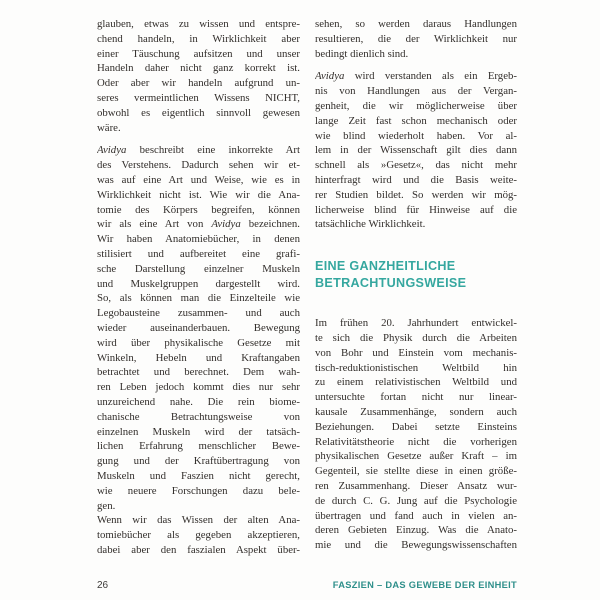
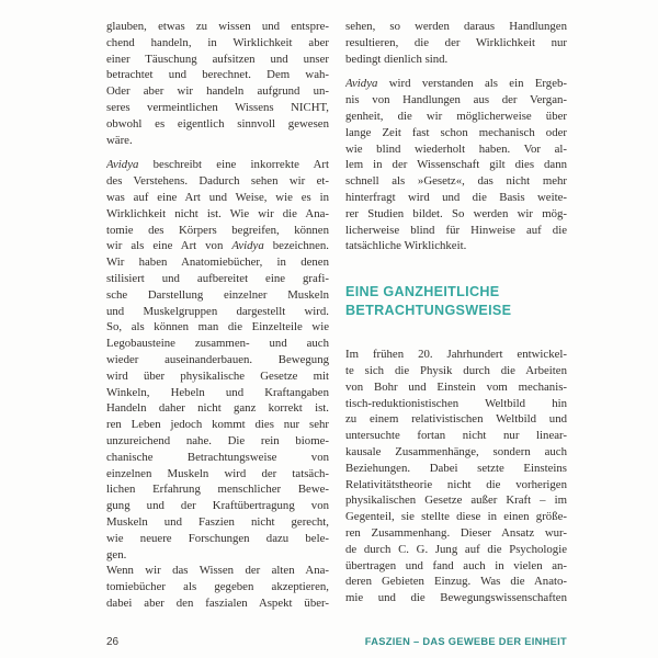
  glauben, etwas zu wissen und entspre-
  chend handeln, in Wirklichkeit aber
  einer Täuschung aufsitzen und unser
- Handeln daher nicht ganz korrekt ist.
+ betrachtet und berechnet. Dem wah-
  Oder aber wir handeln aufgrund un-
  seres vermeintlichen Wissens NICHT,
  obwohl es eigentlich sinnvoll gewesen
  wäre.
  Avidya beschreibt eine inkorrekte Art
  des Verstehens. Dadurch sehen wir et-
  was auf eine Art und Weise, wie es in
  Wirklichkeit nicht ist. Wie wir die Ana-
  tomie des Körpers begreifen, können
  wir als eine Art von Avidya bezeichnen.
  Wir haben Anatomiebücher, in denen
  stilisiert und aufbereitet eine grafi-
  sche Darstellung einzelner Muskeln
  und Muskelgruppen dargestellt wird.
  So, als können man die Einzelteile wie
  Legobausteine zusammen- und auch
  wieder auseinanderbauen. Bewegung
  wird über physikalische Gesetze mit
  Winkeln, Hebeln und Kraftangaben
- betrachtet und berechnet. Dem wah-
+ Handeln daher nicht ganz korrekt ist.
  ren Leben jedoch kommt dies nur sehr
  unzureichend nahe. Die rein biome-
  chanische Betrachtungsweise von
  einzelnen Muskeln wird der tatsäch-
  lichen Erfahrung menschlicher Bewe-
  gung und der Kraftübertragung von
  Muskeln und Faszien nicht gerecht,
  wie neuere Forschungen dazu bele-
  gen.
  Wenn wir das Wissen der alten Ana-
  tomiebücher als gegeben akzeptieren,
  dabei aber den faszialen Aspekt über-
  sehen, so werden daraus Handlungen
  resultieren, die der Wirklichkeit nur
  bedingt dienlich sind.
  Avidya wird verstanden als ein Ergeb-
  nis von Handlungen aus der Vergan-
  genheit, die wir möglicherweise über
  lange Zeit fast schon mechanisch oder
  wie blind wiederholt haben. Vor al-
  lem in der Wissenschaft gilt dies dann
  schnell als »Gesetz«, das nicht mehr
  hinterfragt wird und die Basis weite-
  rer Studien bildet. So werden wir mög-
  licherweise blind für Hinweise auf die
  tatsächliche Wirklichkeit.
  EINE GANZHEITLICHE
  BETRACHTUNGSWEISE
  Im frühen 20. Jahrhundert entwickel-
  te sich die Physik durch die Arbeiten
  von Bohr und Einstein vom mechanis-
  tisch-reduktionistischen Weltbild hin
  zu einem relativistischen Weltbild und
  untersuchte fortan nicht nur linear-
  kausale Zusammenhänge, sondern auch
  Beziehungen. Dabei setzte Einsteins
  Relativitätstheorie nicht die vorherigen
  physikalischen Gesetze außer Kraft – im
  Gegenteil, sie stellte diese in einen größe-
  ren Zusammenhang. Dieser Ansatz wur-
  de durch C. G. Jung auf die Psychologie
  übertragen und fand auch in vielen an-
  deren Gebieten Einzug. Was die Anato-
  mie und die Bewegungswissenschaften
  26
  FASZIEN – DAS GEWEBE DER EINHEIT
